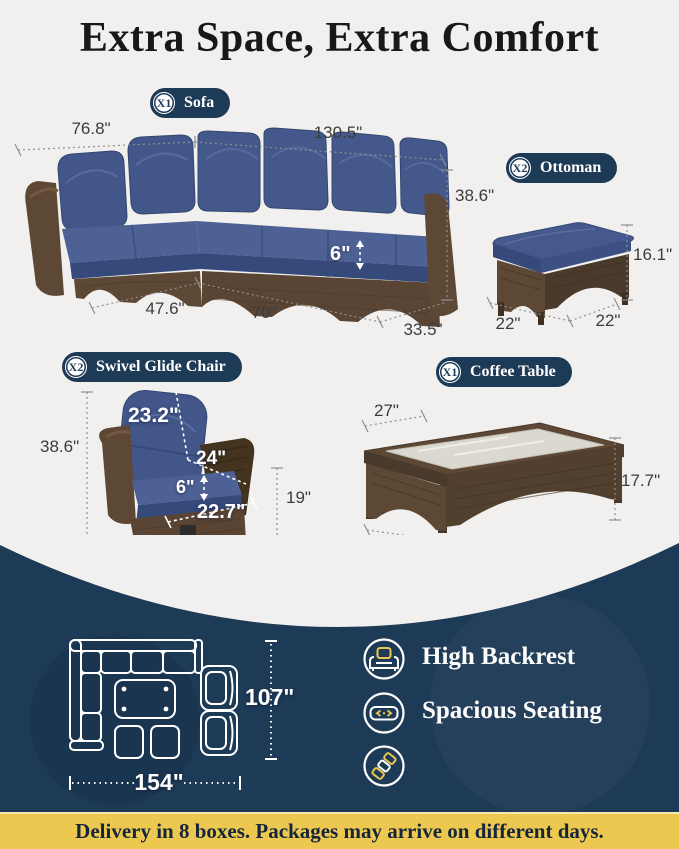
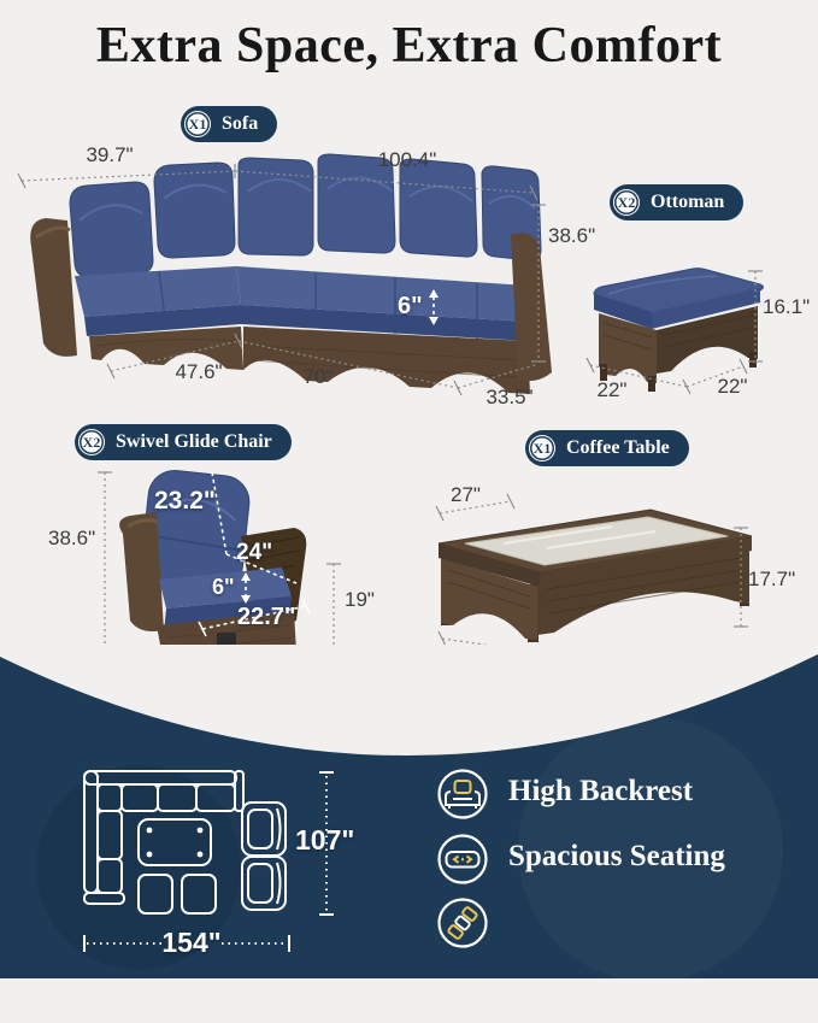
  Extra Space, Extra Comfort
  X1
  Sofa
  X2
  Ottoman
  X2
  Swivel Glide Chair
  X1
  Coffee Table
- 76.8"
+ 39.7"
- 130.5"
+ 100.4"
  38.6"
  6"
  47.6"
  70"
  33.5"
  16.1"
  22"
  22"
  23.2"
  38.6"
  24"
  6"
  22.7"
  19"
  27"
  17.7"
  107"
  154"
  High Backrest
  Spacious Seating
- Delivery in 8 boxes. Packages may arrive on different days.
